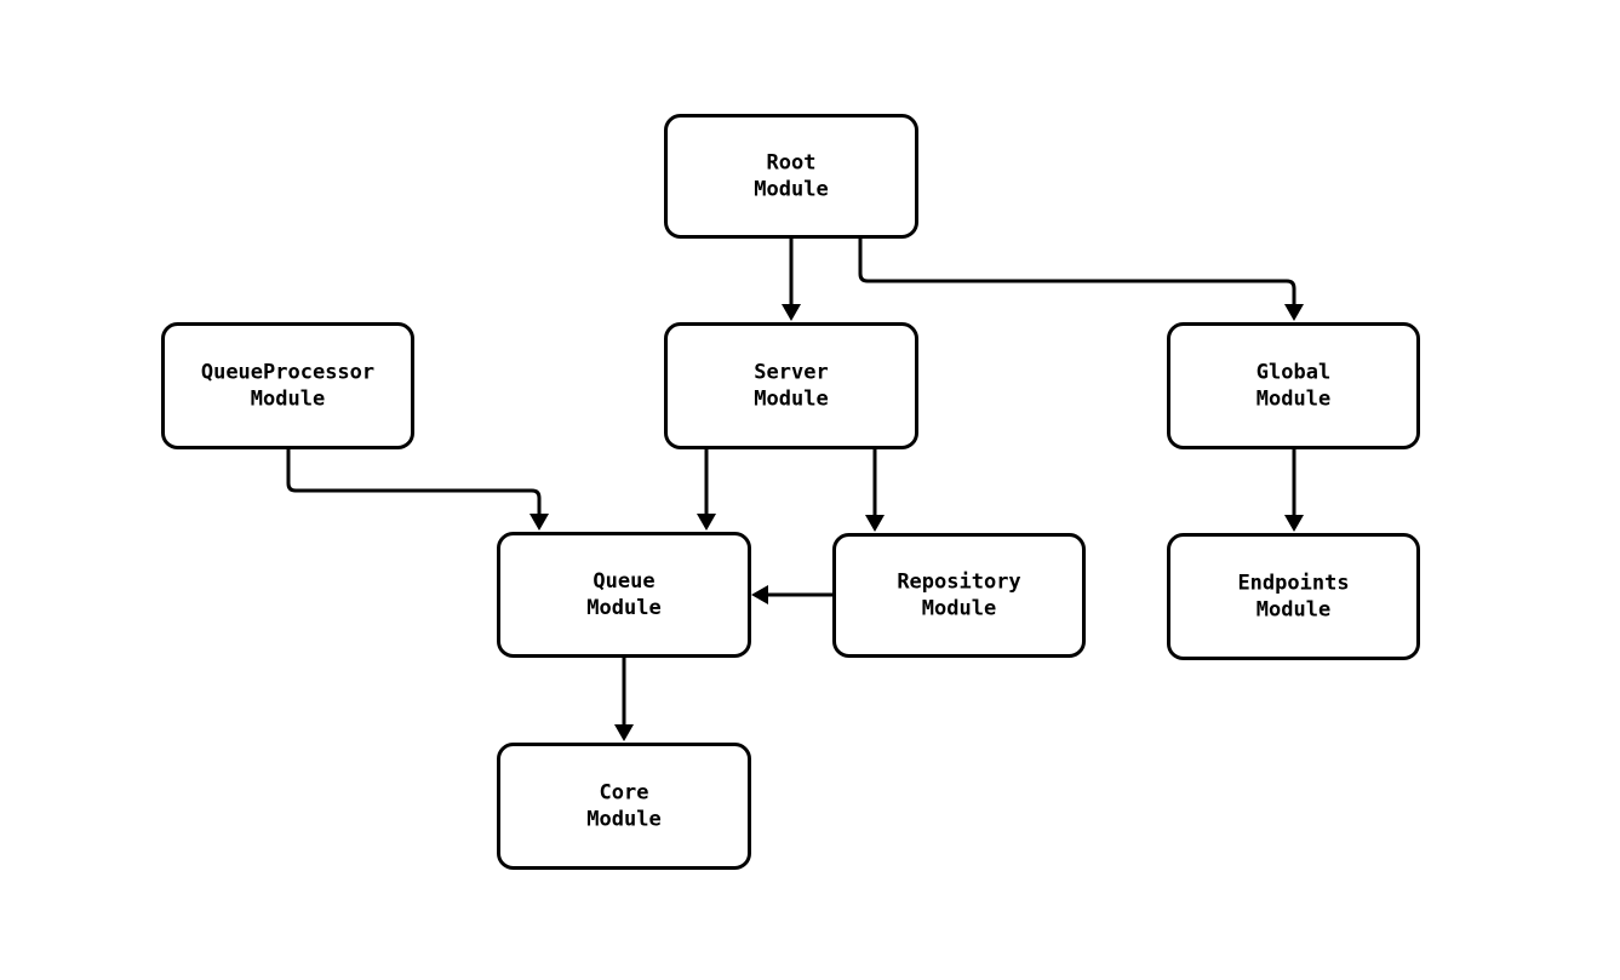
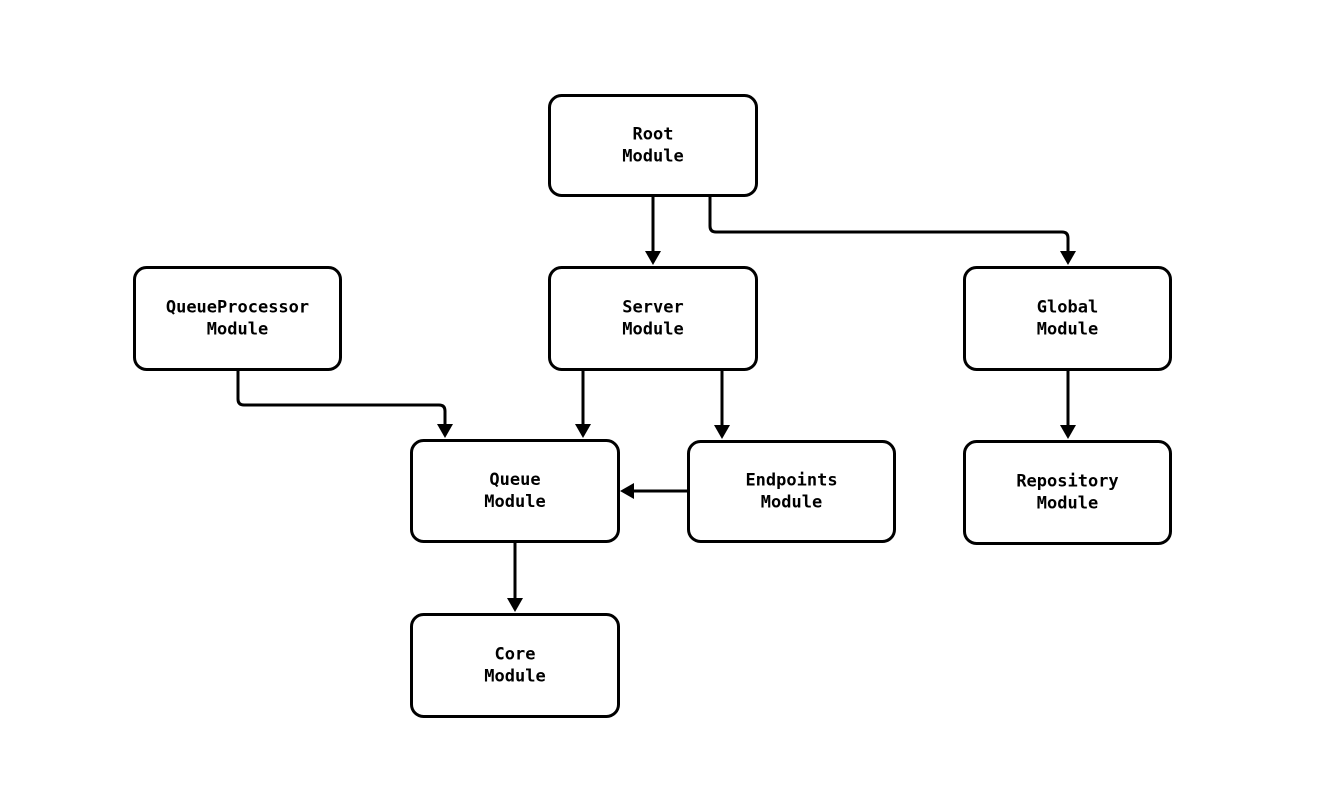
  Root
  Module
  QueueProcessor
  Module
  Server
  Module
  Global
  Module
  Queue
  Module
- Repository
+ Endpoints
  Module
- Endpoints
+ Repository
  Module
  Core
  Module
